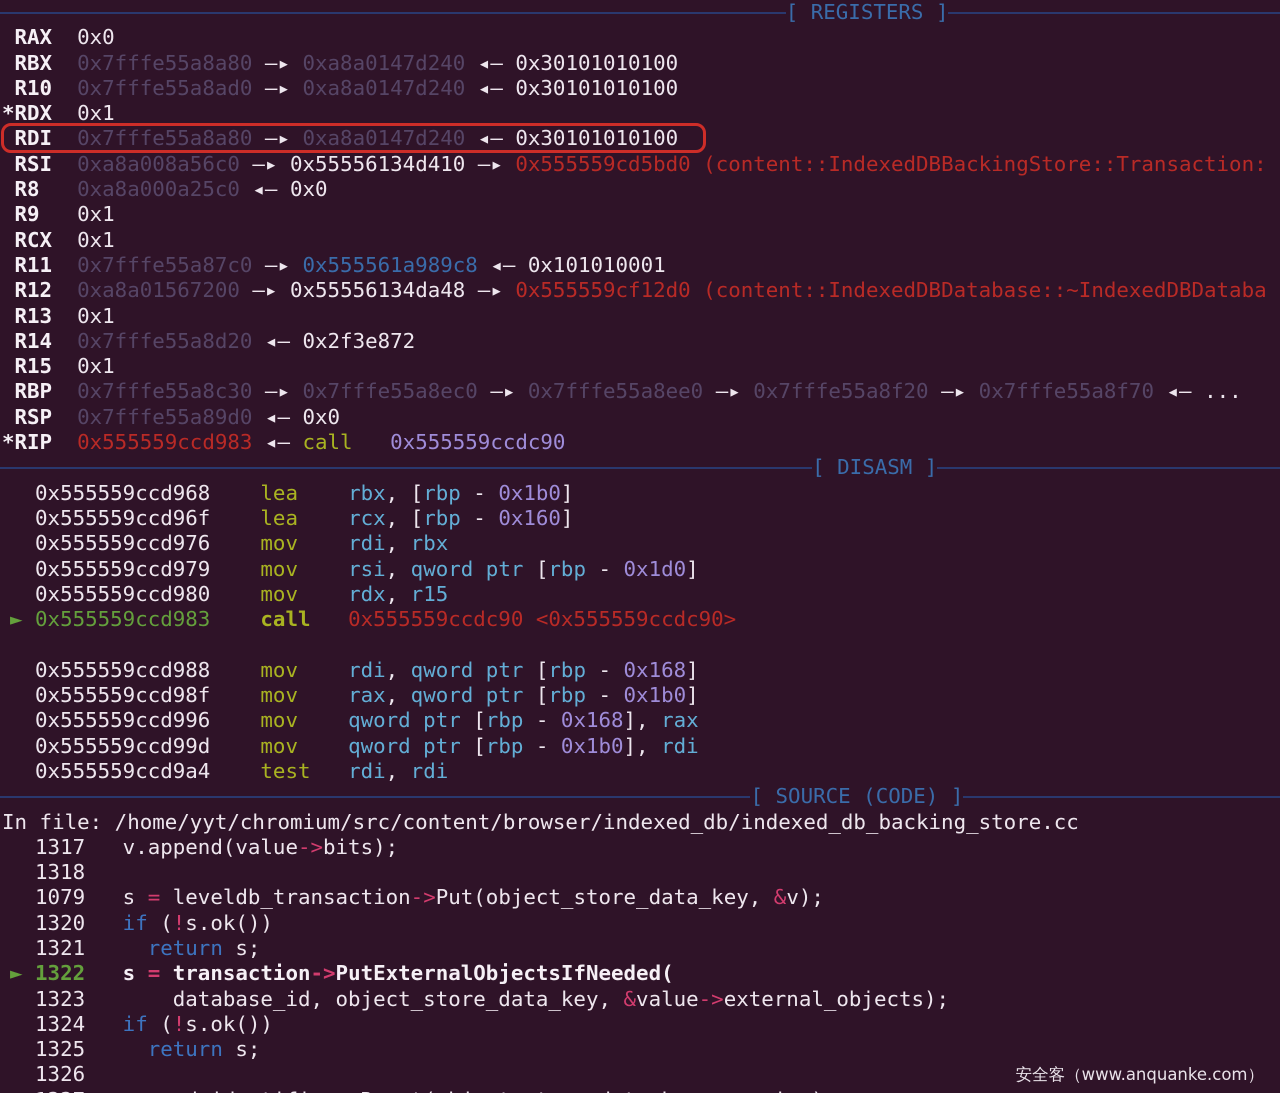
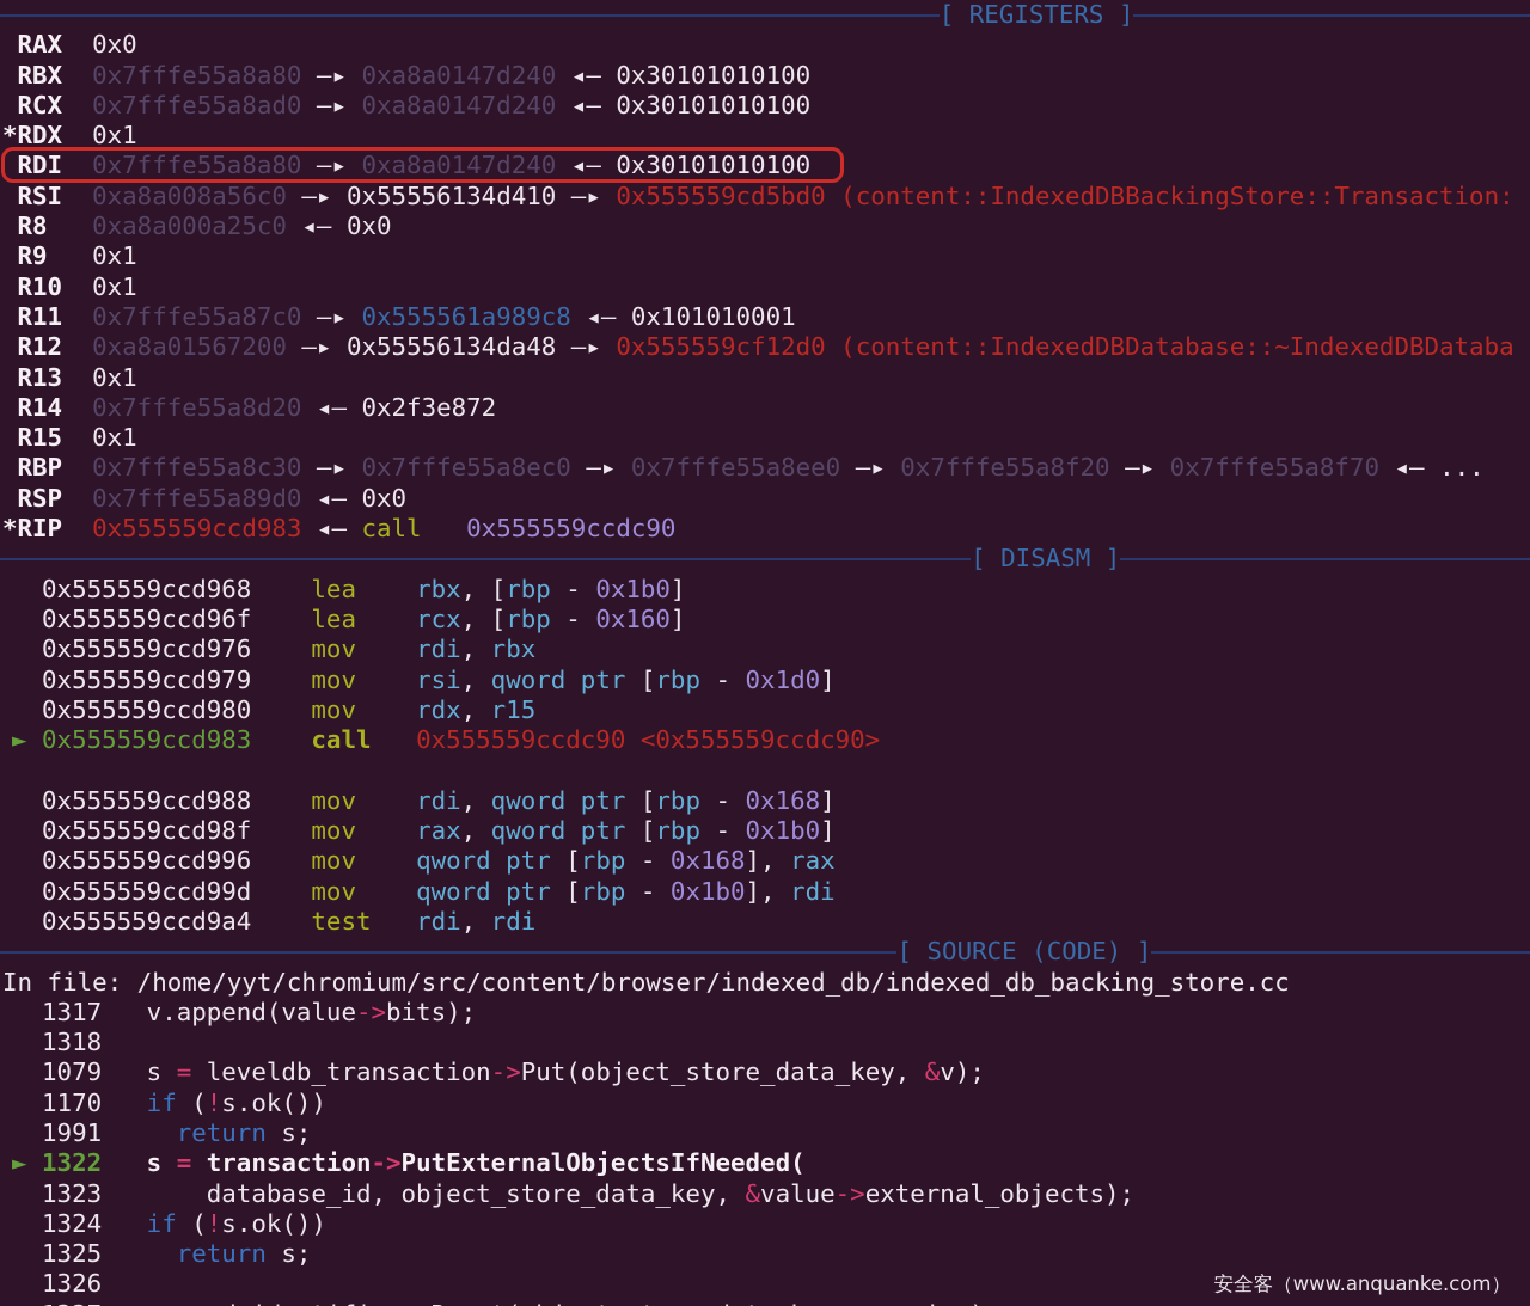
  [ REGISTERS ]
  RAX 0x0
  RBX 0x7fffe55a8a80 —▸ 0xa8a0147d240 ◂— 0x30101010100
- R10 0x7fffe55a8ad0 —▸ 0xa8a0147d240 ◂— 0x30101010100
+ RCX 0x7fffe55a8ad0 —▸ 0xa8a0147d240 ◂— 0x30101010100
  *RDX 0x1
  RDI 0x7fffe55a8a80 —▸ 0xa8a0147d240 ◂— 0x30101010100
  RSI 0xa8a008a56c0 —▸ 0x55556134d410 —▸ 0x555559cd5bd0 (content::IndexedDBBackingStore::Transaction:
  R8 0xa8a000a25c0 ◂— 0x0
  R9 0x1
- RCX 0x1
+ R10 0x1
  R11 0x7fffe55a87c0 —▸ 0x555561a989c8 ◂— 0x101010001
  R12 0xa8a01567200 —▸ 0x55556134da48 —▸ 0x555559cf12d0 (content::IndexedDBDatabase::~IndexedDBDataba
  R13 0x1
  R14 0x7fffe55a8d20 ◂— 0x2f3e872
  R15 0x1
  RBP 0x7fffe55a8c30 —▸ 0x7fffe55a8ec0 —▸ 0x7fffe55a8ee0 —▸ 0x7fffe55a8f20 —▸ 0x7fffe55a8f70 ◂— ...
  RSP 0x7fffe55a89d0 ◂— 0x0
  *RIP 0x555559ccd983 ◂— call 0x555559ccdc90
  [ DISASM ]
  0x555559ccd968 lea rbx, [rbp - 0x1b0]
  0x555559ccd96f lea rcx, [rbp - 0x160]
  0x555559ccd976 mov rdi, rbx
  0x555559ccd979 mov rsi, qword ptr [rbp - 0x1d0]
  0x555559ccd980 mov rdx, r15
  ► 0x555559ccd983 call 0x555559ccdc90 <0x555559ccdc90>
  0x555559ccd988 mov rdi, qword ptr [rbp - 0x168]
  0x555559ccd98f mov rax, qword ptr [rbp - 0x1b0]
  0x555559ccd996 mov qword ptr [rbp - 0x168], rax
  0x555559ccd99d mov qword ptr [rbp - 0x1b0], rdi
  0x555559ccd9a4 test rdi, rdi
  [ SOURCE (CODE) ]
  In file: /home/yyt/chromium/src/content/browser/indexed_db/indexed_db_backing_store.cc
  1317 v.append(value->bits);
  1318
  1079 s = leveldb_transaction->Put(object_store_data_key, &v);
- 1320 if (!s.ok())
+ 1170 if (!s.ok())
- 1321 return s;
+ 1991 return s;
  ► 1322 s = transaction->PutExternalObjectsIfNeeded(
  1323 database_id, object_store_data_key, &value->external_objects);
  1324 if (!s.ok())
  1325 return s;
  1326
  安全客（www.anquanke.com）
